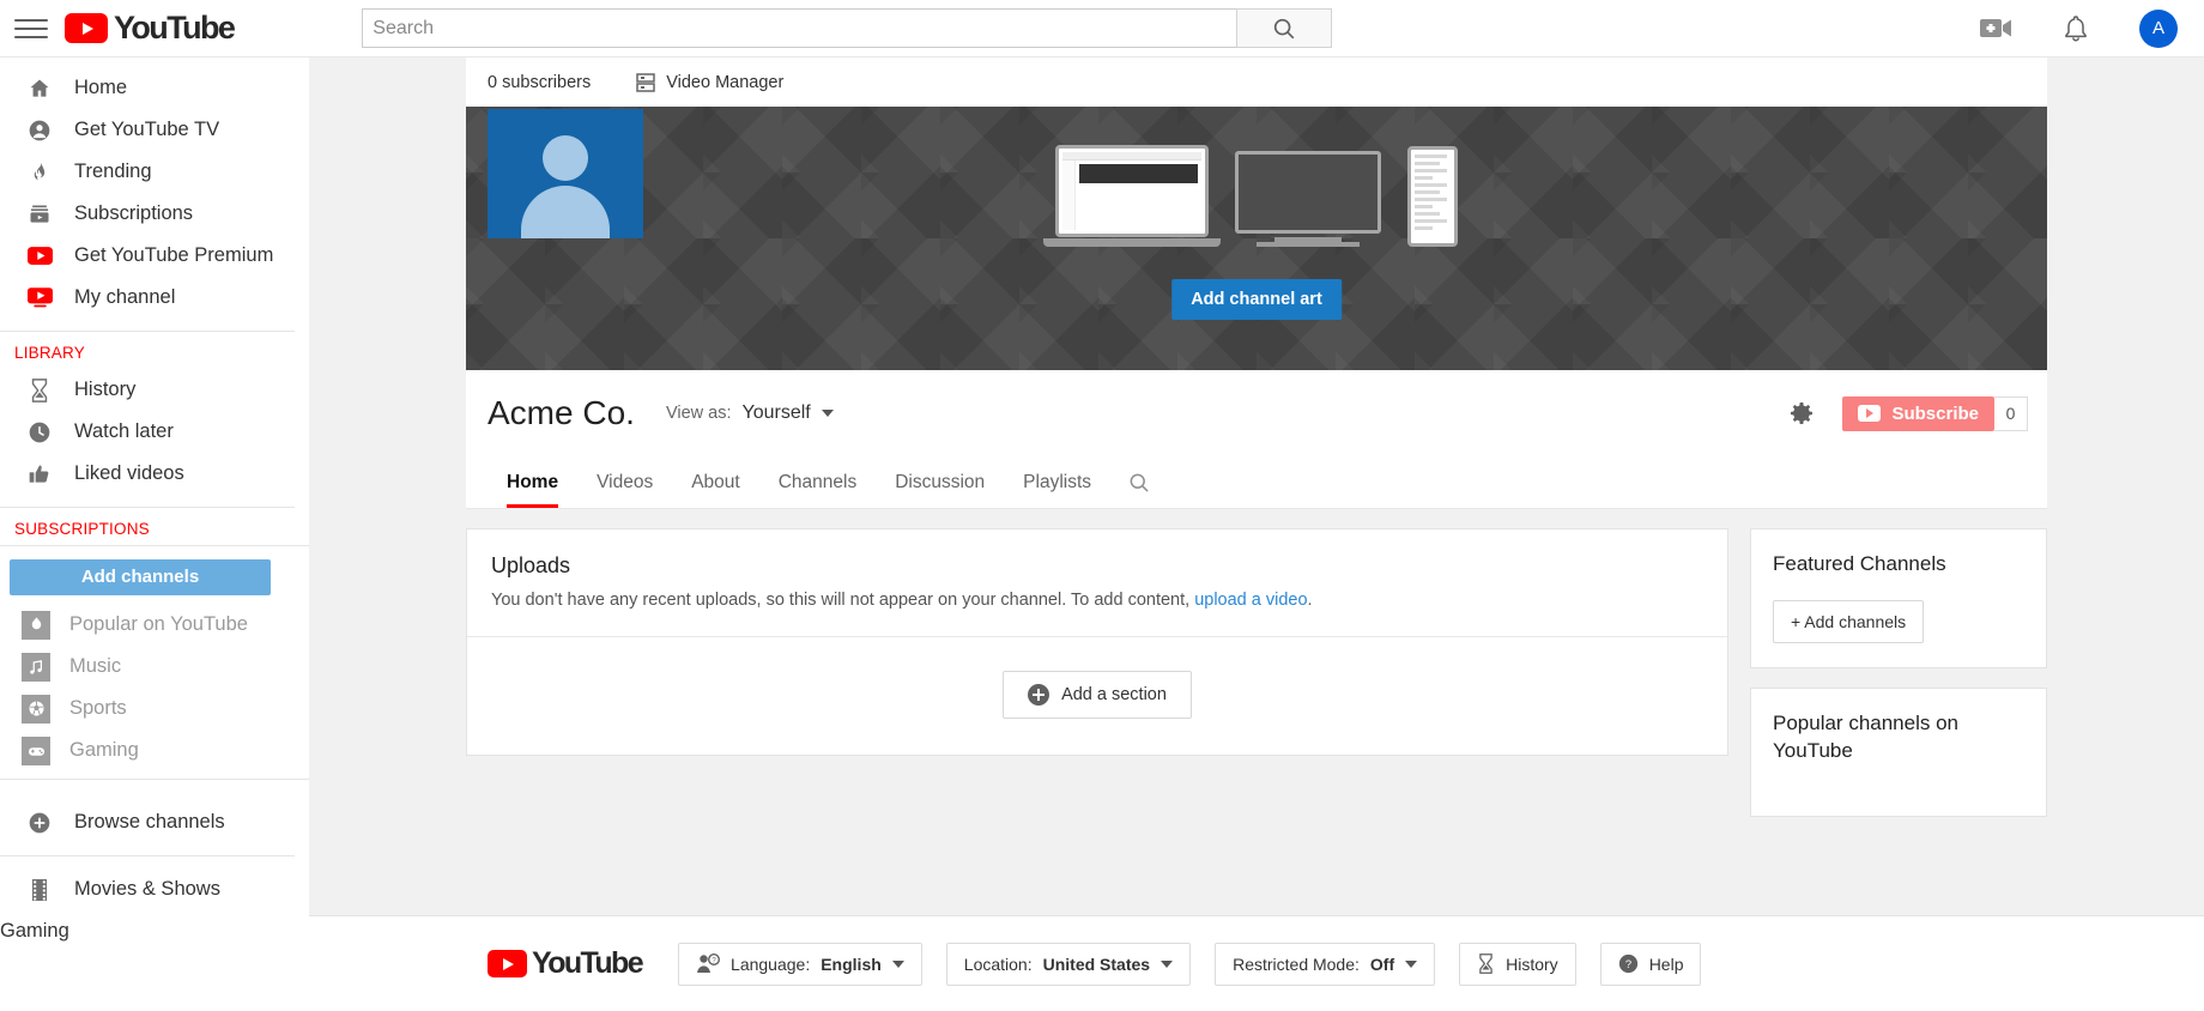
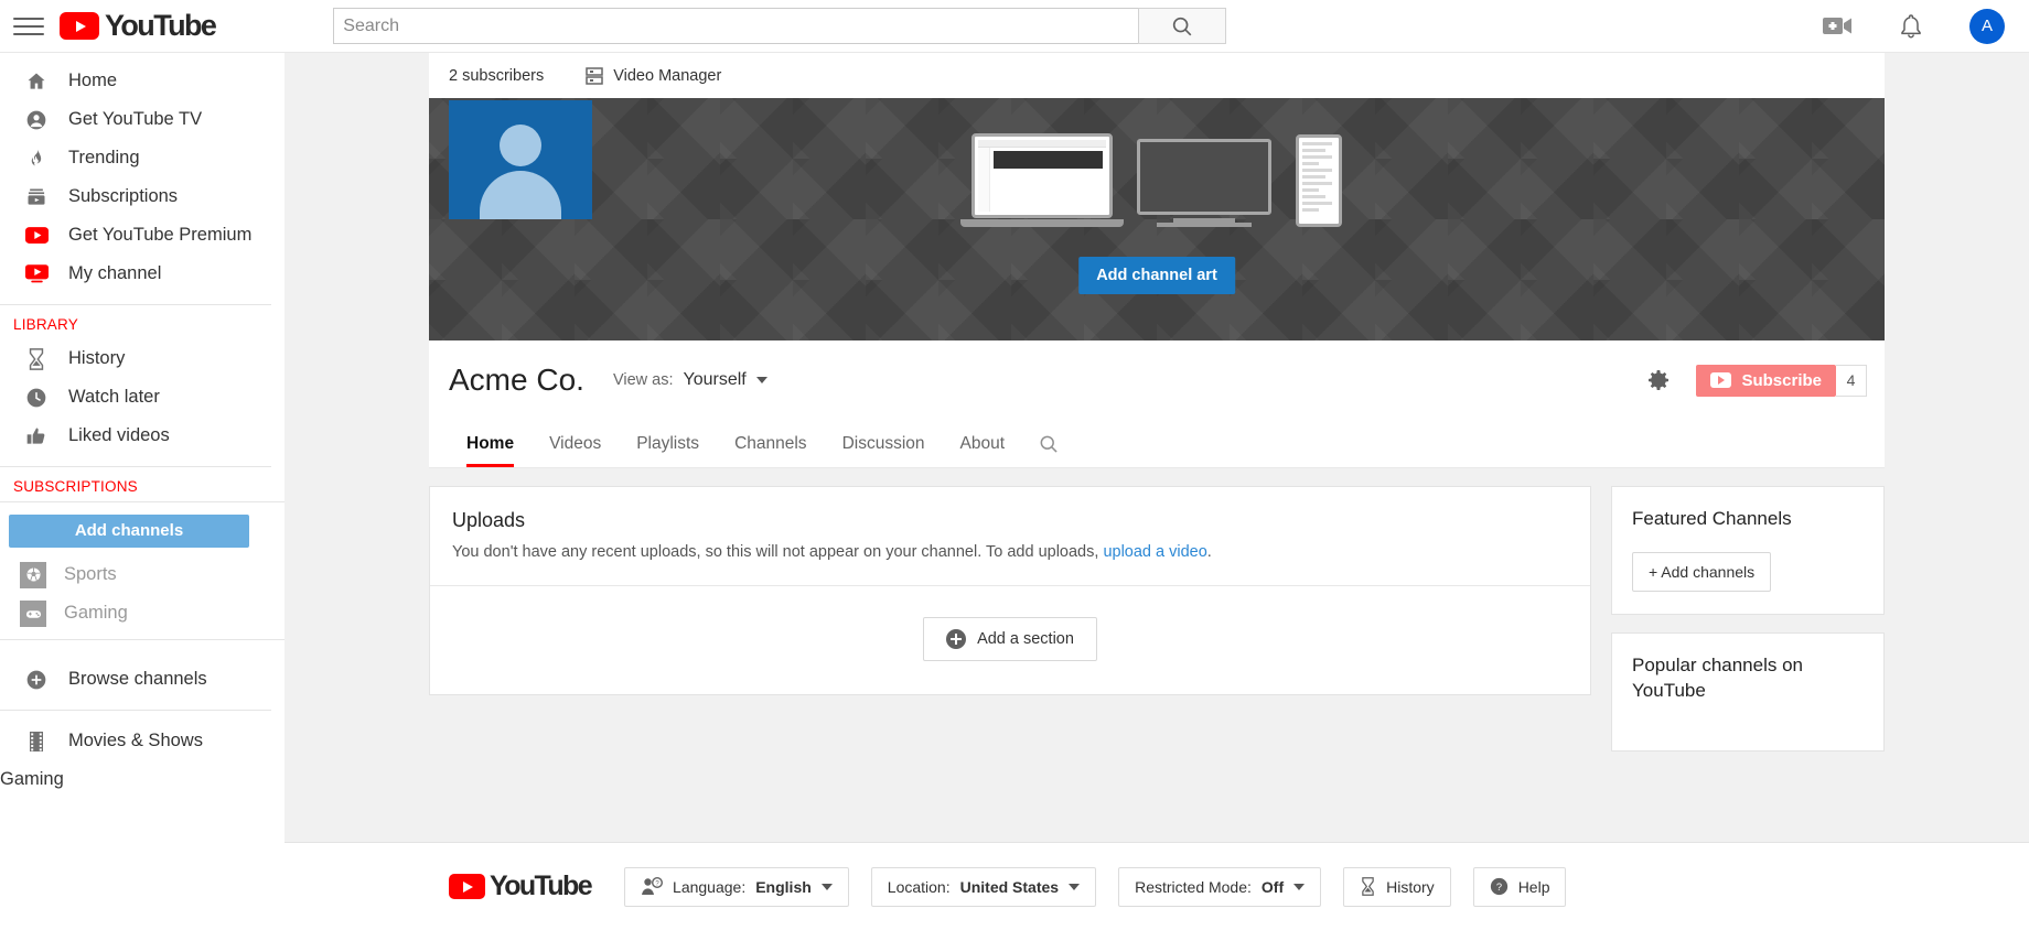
  YouTube
  Search
  A
  Home
  Get YouTube TV
  Trending
  Subscriptions
  Get YouTube Premium
  My channel
  LIBRARY
  History
  Watch later
  Liked videos
  SUBSCRIPTIONS
  Add channels
- Popular on YouTube
- Music
  Sports
  Gaming
  Browse channels
  Movies & Shows
  Gaming
- 0 subscribers
+ 2 subscribers
  Video Manager
  Add channel art
  Acme Co.
  View as:
  Yourself
  Subscribe
- 0
+ 4
  Home
  Videos
- About
+ Playlists
  Channels
  Discussion
- Playlists
+ About
  Uploads
- You don't have any recent uploads, so this will not appear on your channel. To add content, upload a video.
+ You don't have any recent uploads, so this will not appear on your channel. To add uploads, upload a video.
  Add a section
  Featured Channels
  + Add channels
  Popular channels on YouTube
  YouTube
  Language:
  English
  Location:
  United States
  Restricted Mode:
  Off
  History
  ?
  Help
